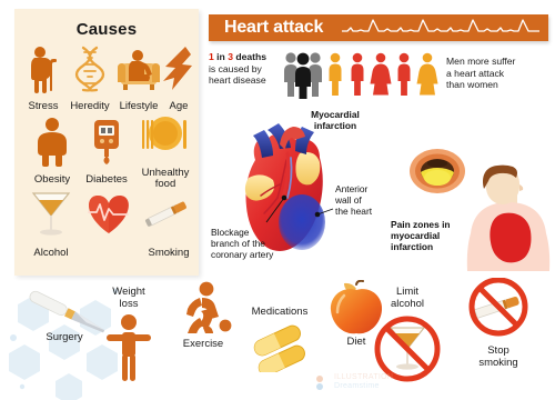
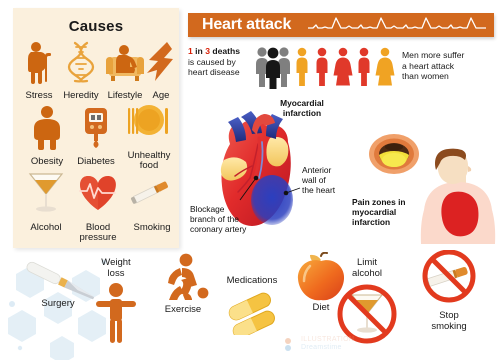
  Causes
  Stress
  Heredity
  Lifestyle
  Age
  Obesity
  Diabetes
  Unhealthy
  food
  Alcohol
+ Blood pressure
  Smoking
  Heart attack
  1 in 3 deaths
  is caused by
  heart disease
  Men more suffer
  a heart attack
  than women
  Myocardial
  infarction
  Anterior
  wall of
  the heart
  Blockage
  branch of the
  coronary artery
  Pain zones in
  myocardial
  infarction
  Surgery
  Weight
  loss
  Exercise
  Medications
  Diet
  Limit
  alcohol
  Stop
  smoking
